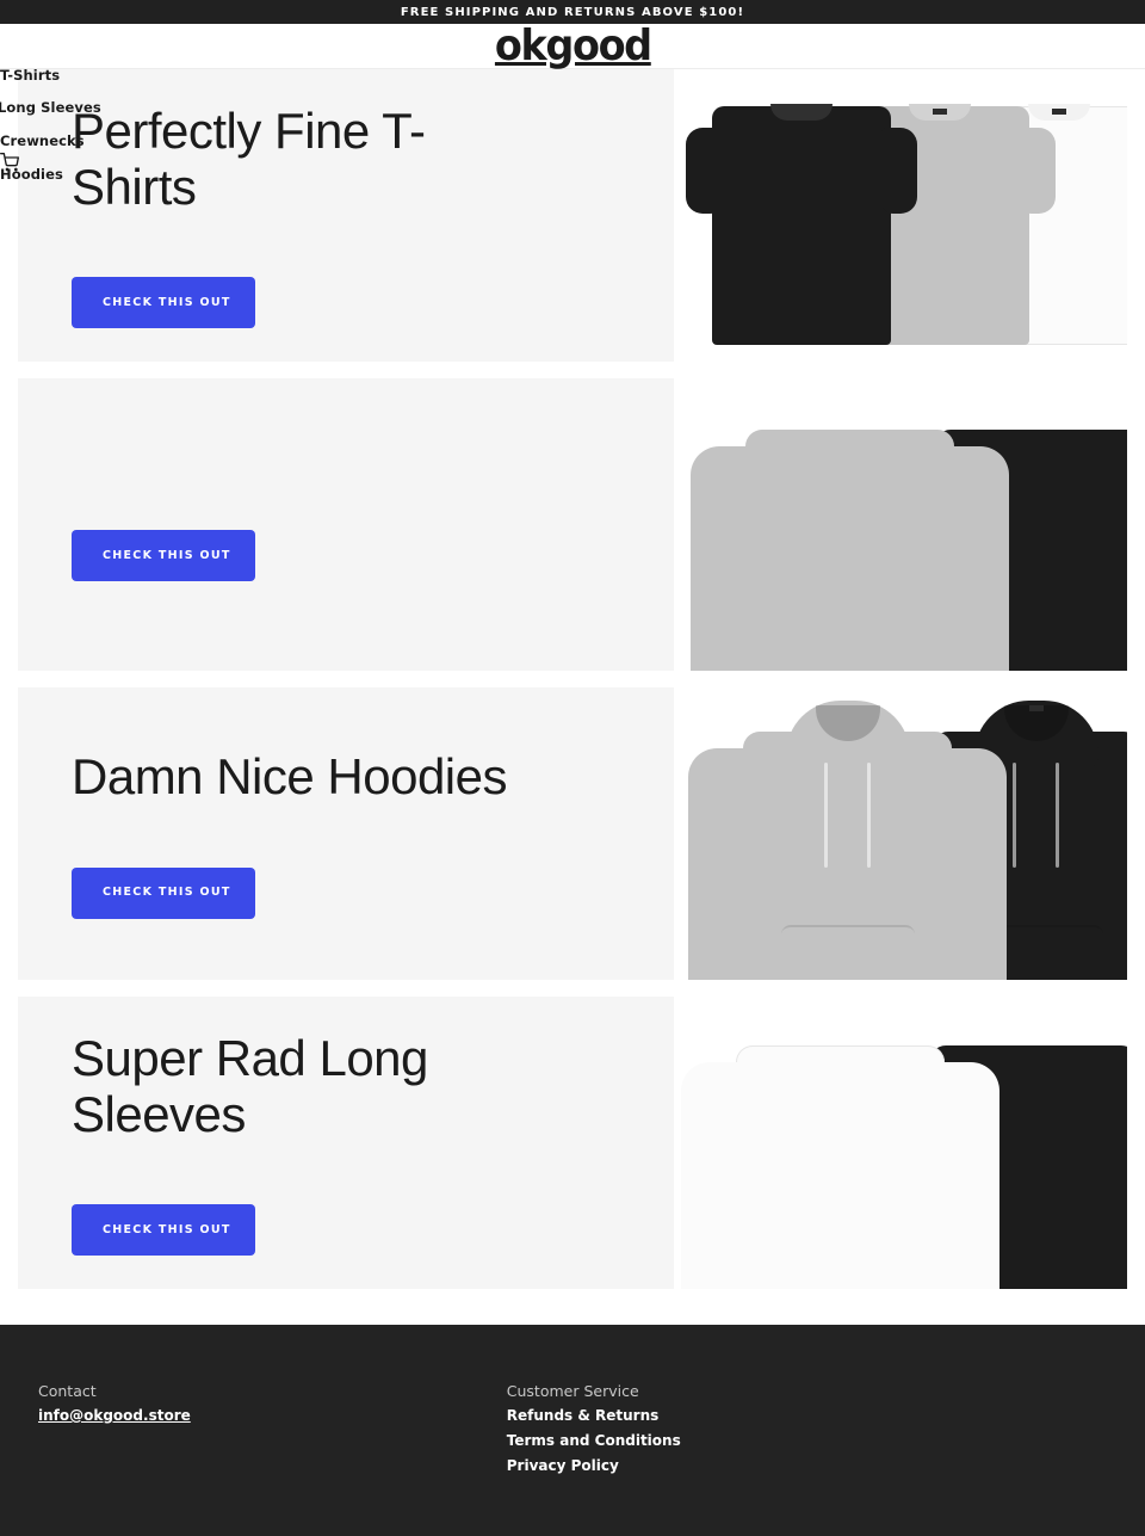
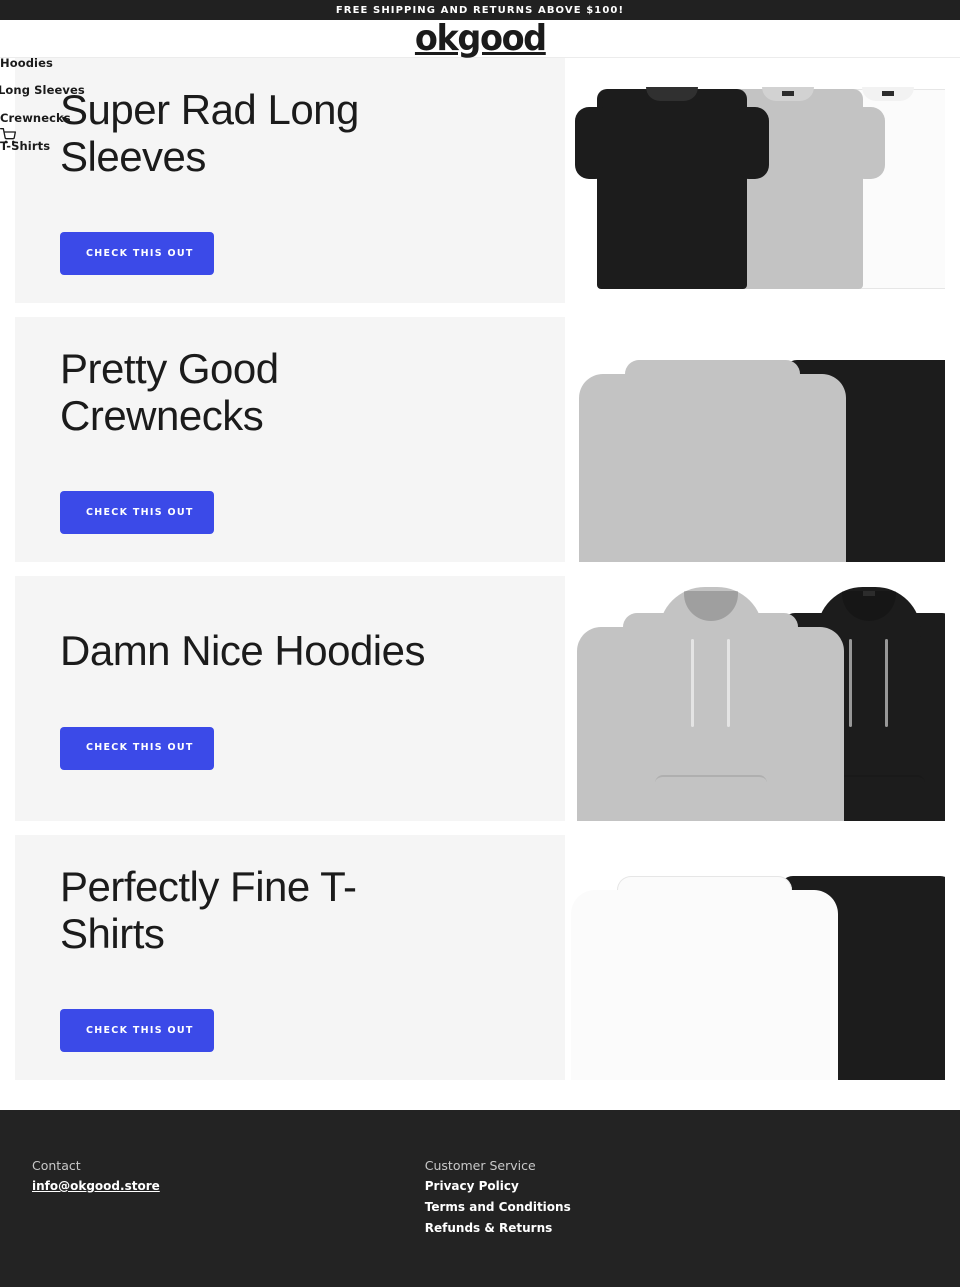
  FREE SHIPPING AND RETURNS ABOVE $100!
  okgood
- T-Shirts
+ Hoodies
  Long Sleeves
  Crewnecks
- Hoodies
+ T-Shirts
- Perfectly Fine T-Shirts
+ Super Rad Long Sleeves
  CHECK THIS OUT
+ Pretty Good Crewnecks
  CHECK THIS OUT
  Damn Nice Hoodies
  CHECK THIS OUT
- Super Rad Long Sleeves
+ Perfectly Fine T-Shirts
  CHECK THIS OUT
  Contact
  info@okgood.store
  Customer Service
- Refunds & Returns
+ Privacy Policy
  Terms and Conditions
- Privacy Policy
+ Refunds & Returns
